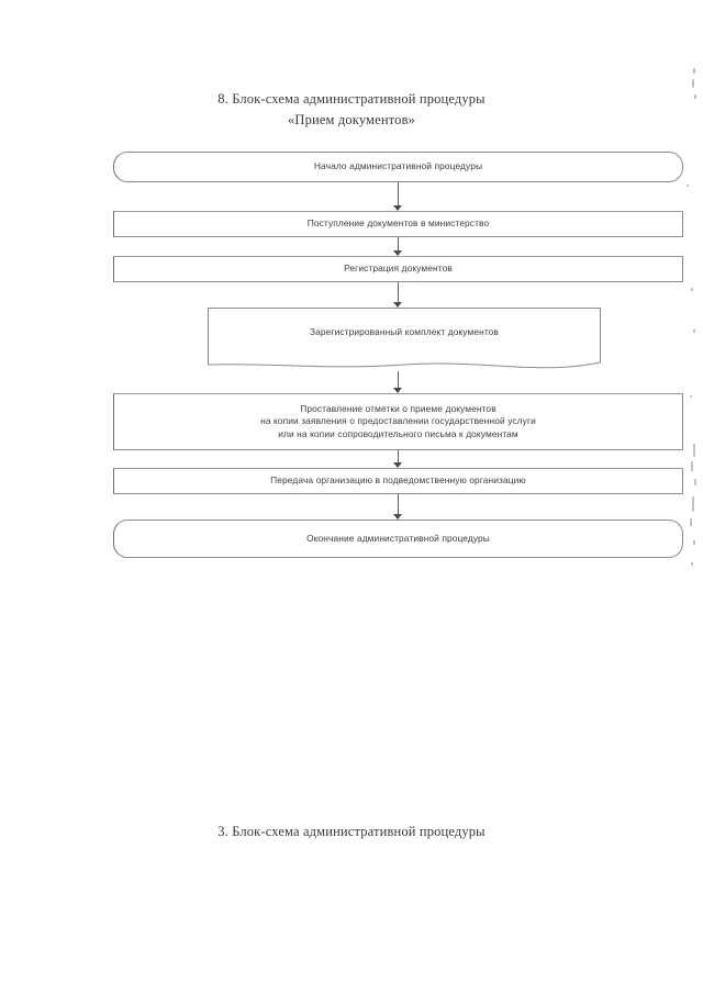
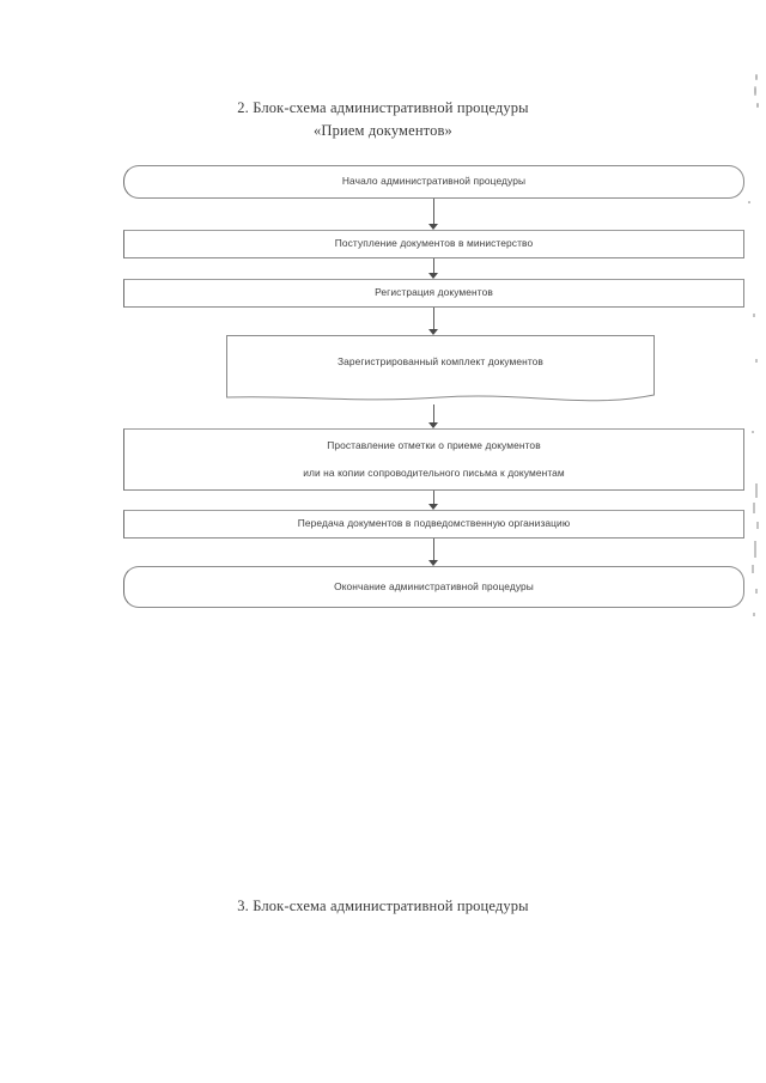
- 8. Блок-схема административной процедуры
+ 2. Блок-схема административной процедуры
  «Прием документов»
  Начало административной процедуры
  Поступление документов в министерство
  Регистрация документов
  Зарегистрированный комплект документов
  Проставление отметки о приеме документов
- на копии заявления о предоставлении государственной услуги
  или на копии сопроводительного письма к документам
- Передача организацию в подведомственную организацию
+ Передача документов в подведомственную организацию
  Окончание административной процедуры
  3. Блок-схема административной процедуры
